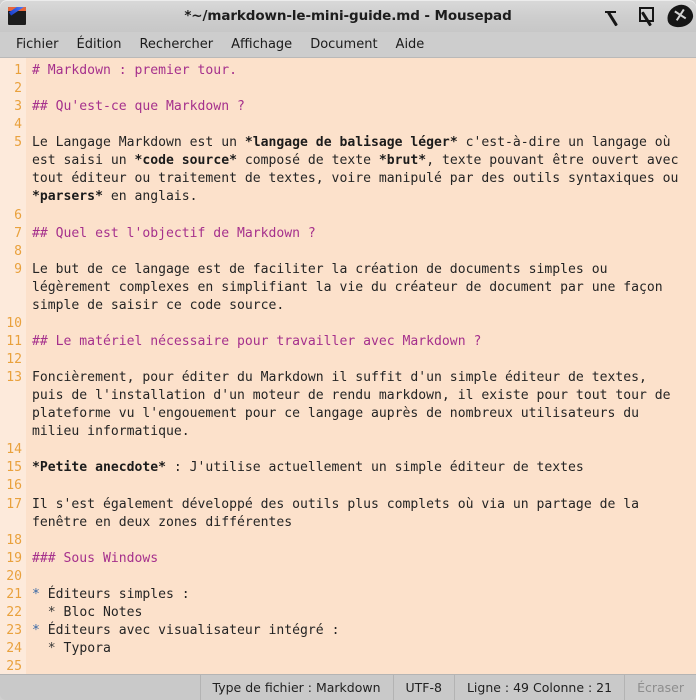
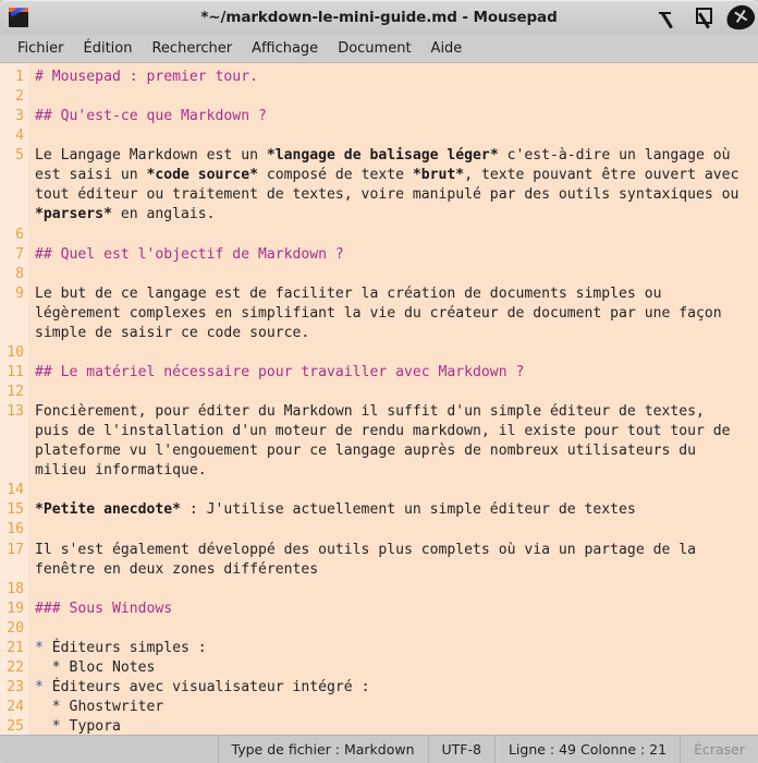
  *~/markdown-le-mini-guide.md - Mousepad
  Fichier
  Édition
  Rechercher
  Affichage
  Document
  Aide
  1
  2
  3
  4
  5
  6
  7
  8
  9
  10
  11
  12
  13
  14
  15
  16
  17
  18
  19
  20
  21
  22
  23
  24
  25
- # Markdown : premier tour.
+ # Mousepad : premier tour.
  ## Qu'est-ce que Markdown ?
  Le Langage Markdown est un *langage de balisage léger* c'est-à-dire un langage où
  est saisi un *code source* composé de texte *brut*, texte pouvant être ouvert avec
  tout éditeur ou traitement de textes, voire manipulé par des outils syntaxiques ou
  *parsers* en anglais.
  ## Quel est l'objectif de Markdown ?
  Le but de ce langage est de faciliter la création de documents simples ou
  légèrement complexes en simplifiant la vie du créateur de document par une façon
  simple de saisir ce code source.
  ## Le matériel nécessaire pour travailler avec Markdown ?
  Foncièrement, pour éditer du Markdown il suffit d'un simple éditeur de textes,
  puis de l'installation d'un moteur de rendu markdown, il existe pour tout tour de
  plateforme vu l'engouement pour ce langage auprès de nombreux utilisateurs du
  milieu informatique.
  *Petite anecdote* : J'utilise actuellement un simple éditeur de textes
  Il s'est également développé des outils plus complets où via un partage de la
  fenêtre en deux zones différentes
  ### Sous Windows
  * Éditeurs simples :
  * Bloc Notes
  * Éditeurs avec visualisateur intégré :
+ * Ghostwriter
  * Typora
  Type de fichier : Markdown
  UTF-8
  Ligne : 49 Colonne : 21
  Écraser
